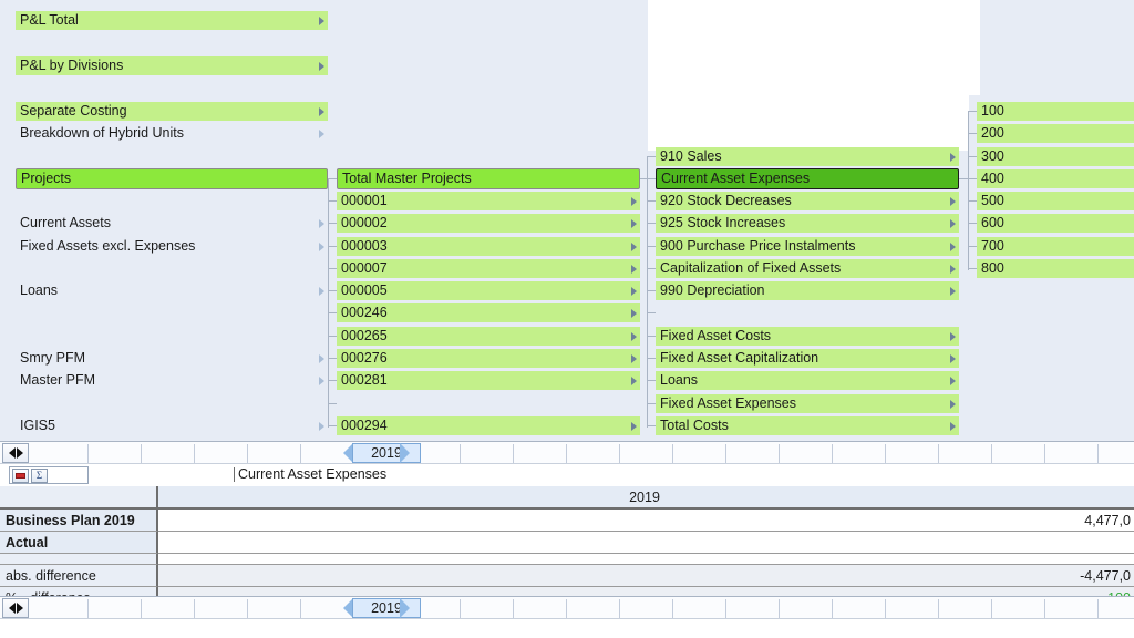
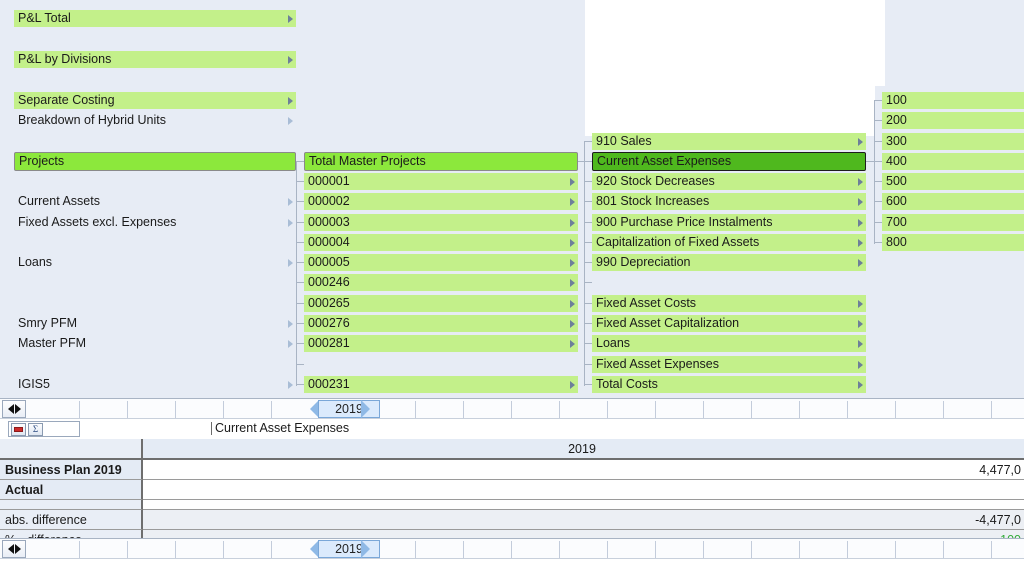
  P&L Total
  P&L by Divisions
  Separate Costing
  Breakdown of Hybrid Units
  Projects
  Current Assets
  Fixed Assets excl. Expenses
  Loans
  Smry PFM
  Master PFM
  IGIS5
  Total Master Projects
  000001
  000002
  000003
- 000007
+ 000004
  000005
  000246
  000265
  000276
  000281
- 000294
+ 000231
  910 Sales
  Current Asset Expenses
  920 Stock Decreases
- 925 Stock Increases
+ 801 Stock Increases
  900 Purchase Price Instalments
  Capitalization of Fixed Assets
  990 Depreciation
  Fixed Asset Costs
  Fixed Asset Capitalization
  Loans
  Fixed Asset Expenses
  Total Costs
  100
  200
  300
  400
  500
  600
  700
  800
  2019
  Σ
  Current Asset Expenses
  2019
  Business Plan 2019
  4,477,0
  Actual
  abs. difference
  -4,477,0
  2019
